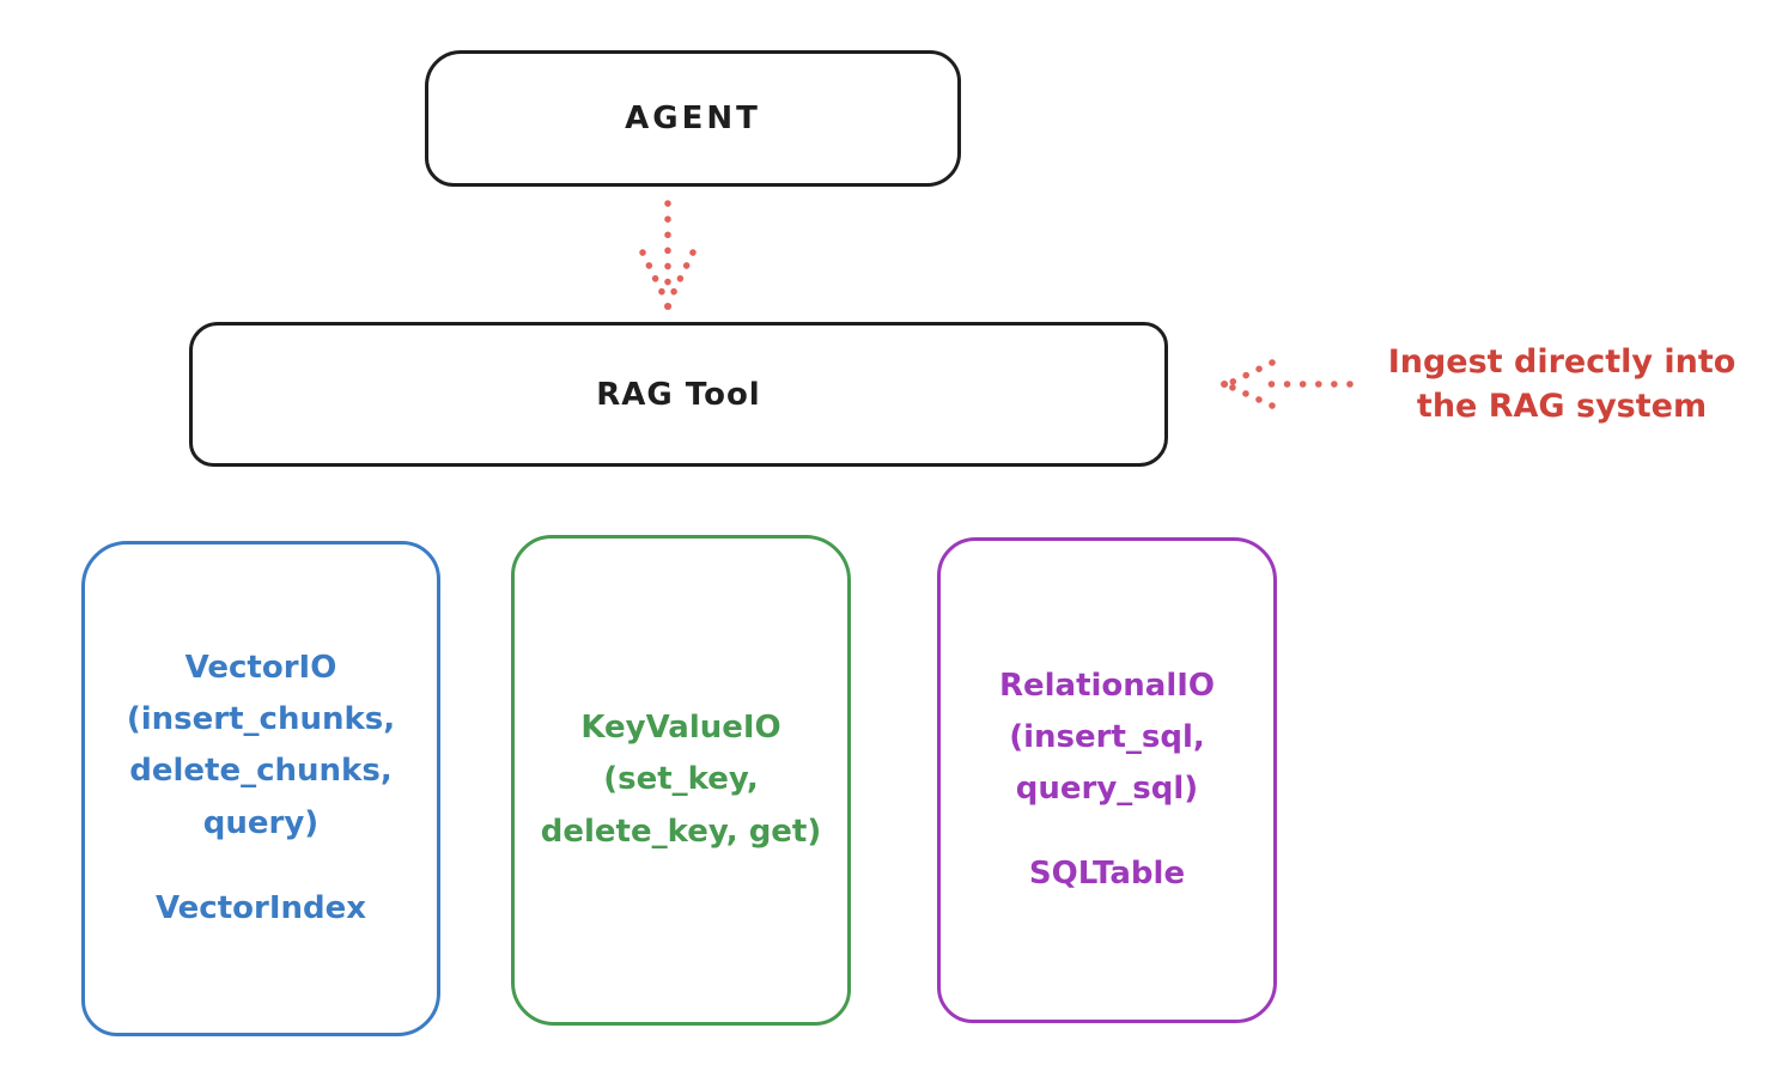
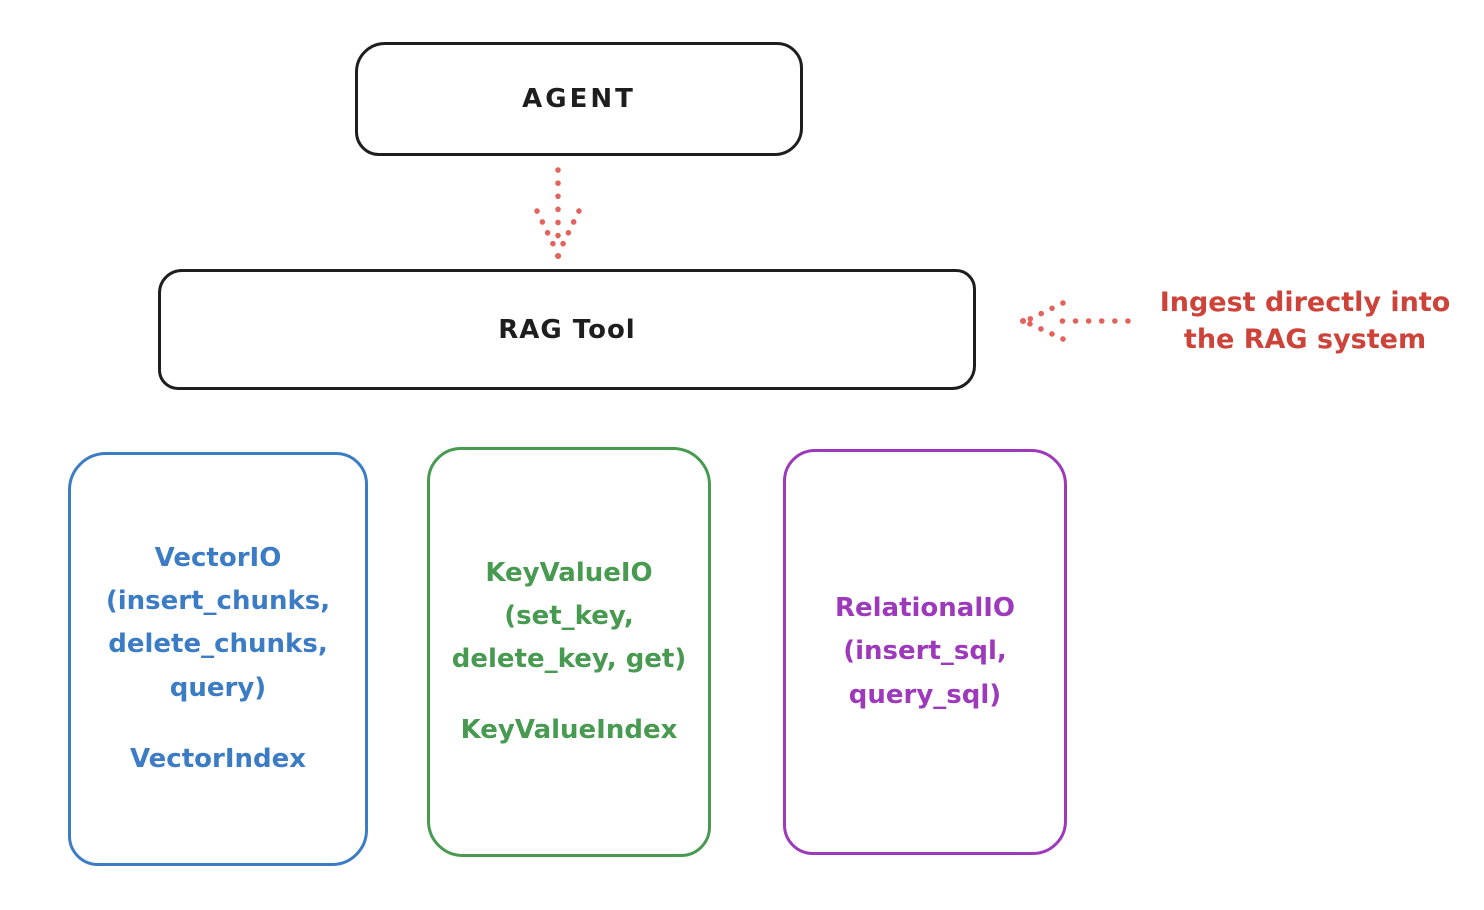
  AGENT
  RAG Tool
  Ingest directly into
  the RAG system
  VectorIO
  (insert_chunks,
  delete_chunks,
  query)
  VectorIndex
  KeyValueIO
  (set_key,
  delete_key, get)
+ KeyValueIndex
  RelationalIO
  (insert_sql,
  query_sql)
- SQLTable
